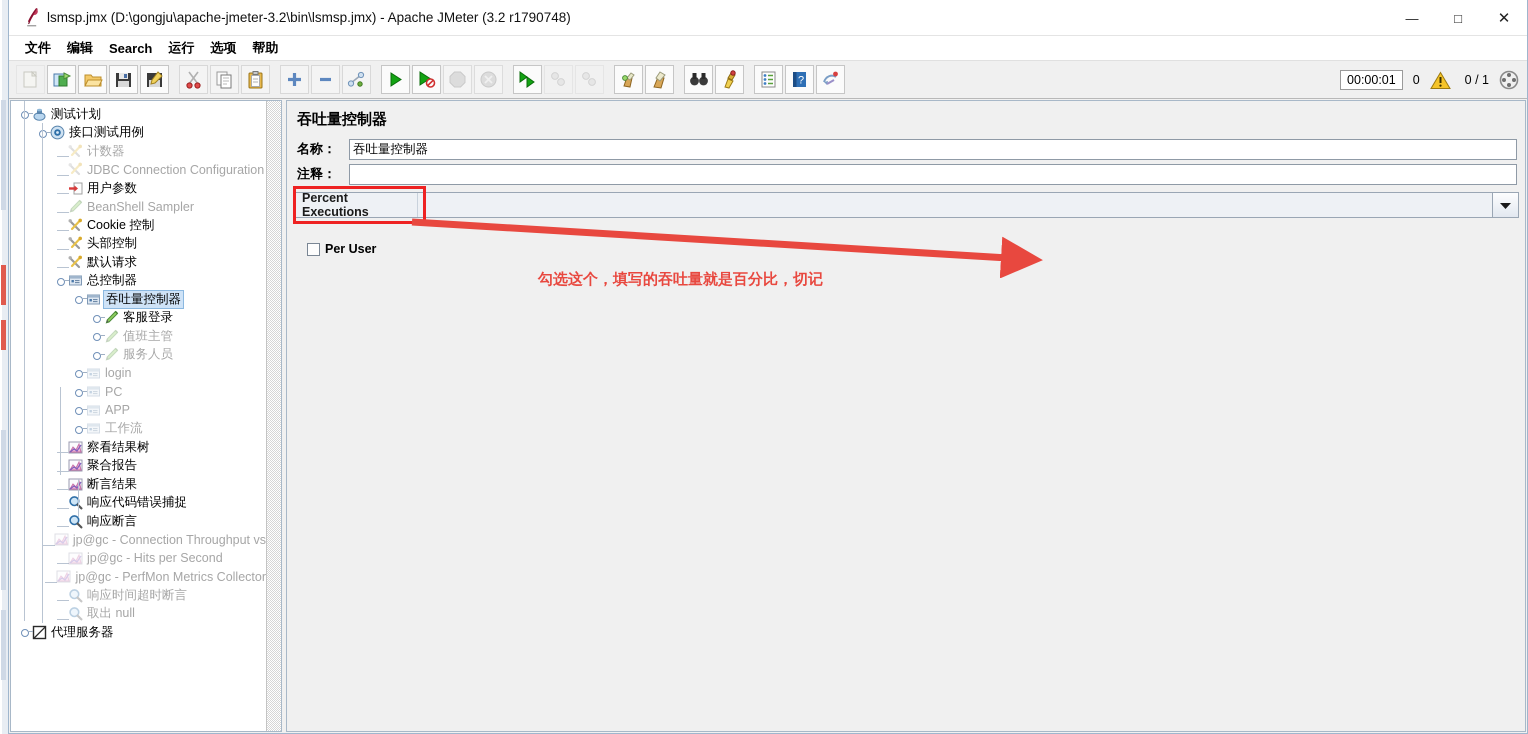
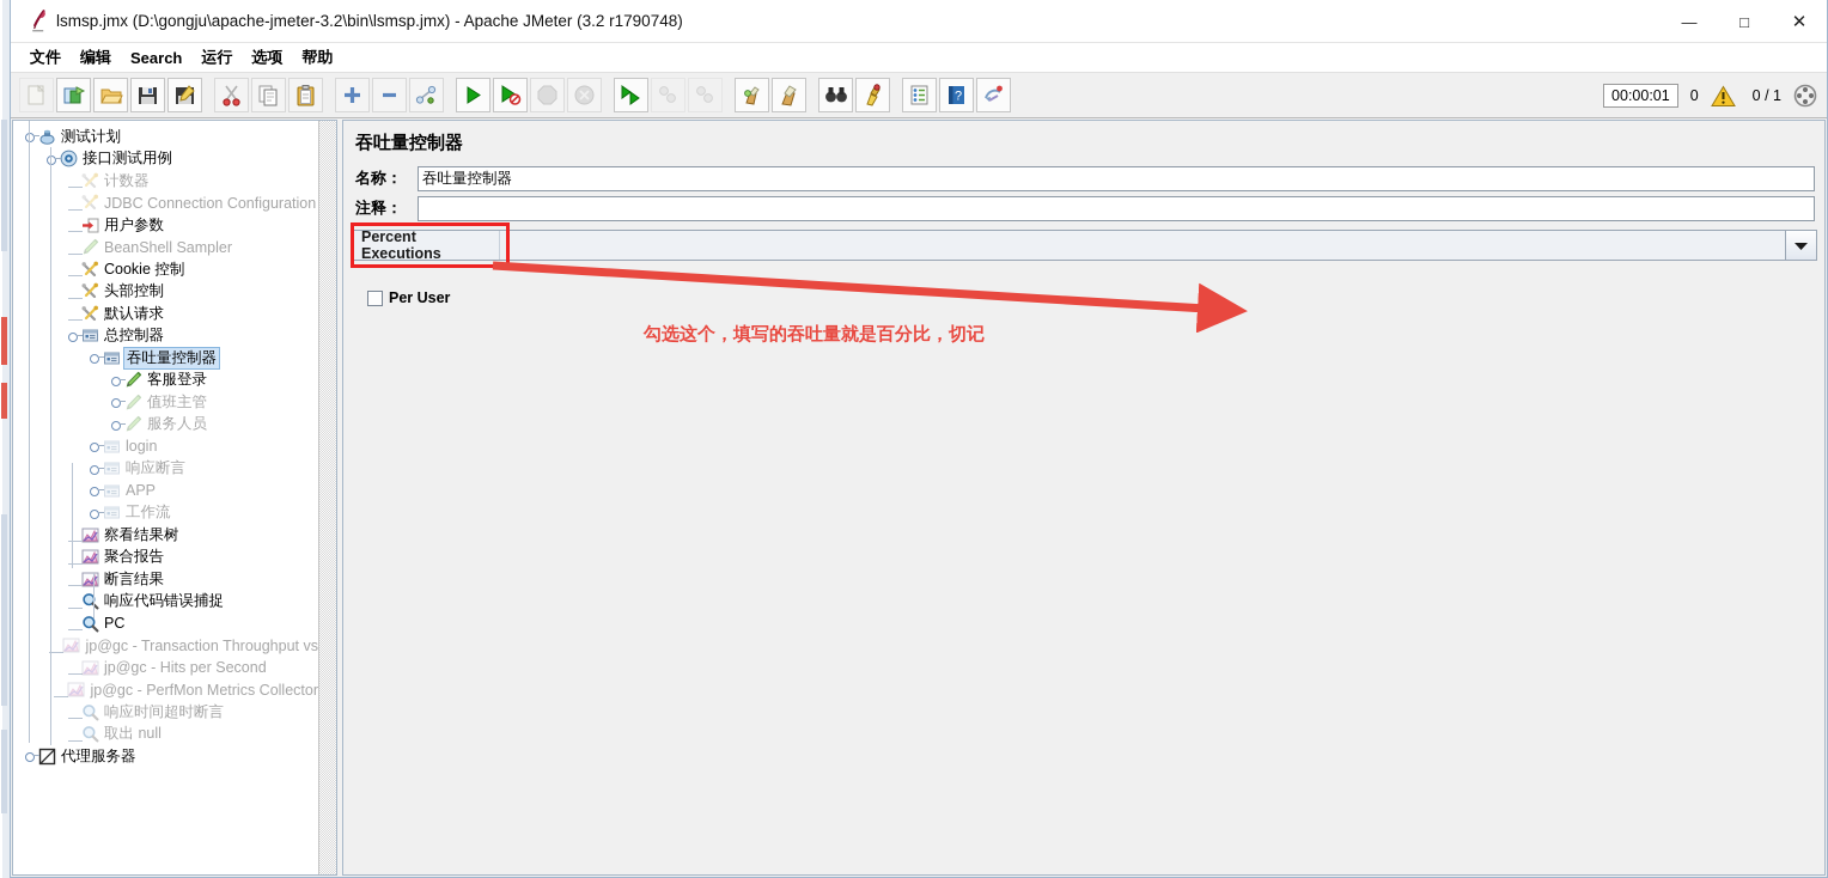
  lsmsp.jmx (D:\gongju\apache-jmeter-3.2\bin\lsmsp.jmx) - Apache JMeter (3.2 r1790748)
  —
  □
  ✕
  文件
  编辑
  Search
  运行
  选项
  帮助
  ?
  00:00:01
  0
  0 / 1
  测试计划
  接口测试用例
  计数器
  JDBC Connection Configuration
  用户参数
  BeanShell Sampler
  Cookie 控制
  头部控制
  默认请求
  总控制器
  吞吐量控制器
  客服登录
  值班主管
  服务人员
  login
- PC
+ 响应断言
  APP
  工作流
  察看结果树
  聚合报告
  断言结果
  响应代码错误捕捉
- 响应断言
+ PC
- jp@gc - Connection Throughput vs
+ jp@gc - Transaction Throughput vs
  jp@gc - Hits per Second
  jp@gc - PerfMon Metrics Collector
  响应时间超时断言
  取出 null
  代理服务器
  吞吐量控制器
  名称：
  吞吐量控制器
  注释：
  Percent Executions
  Per User
  勾选这个，填写的吞吐量就是百分比，切记
